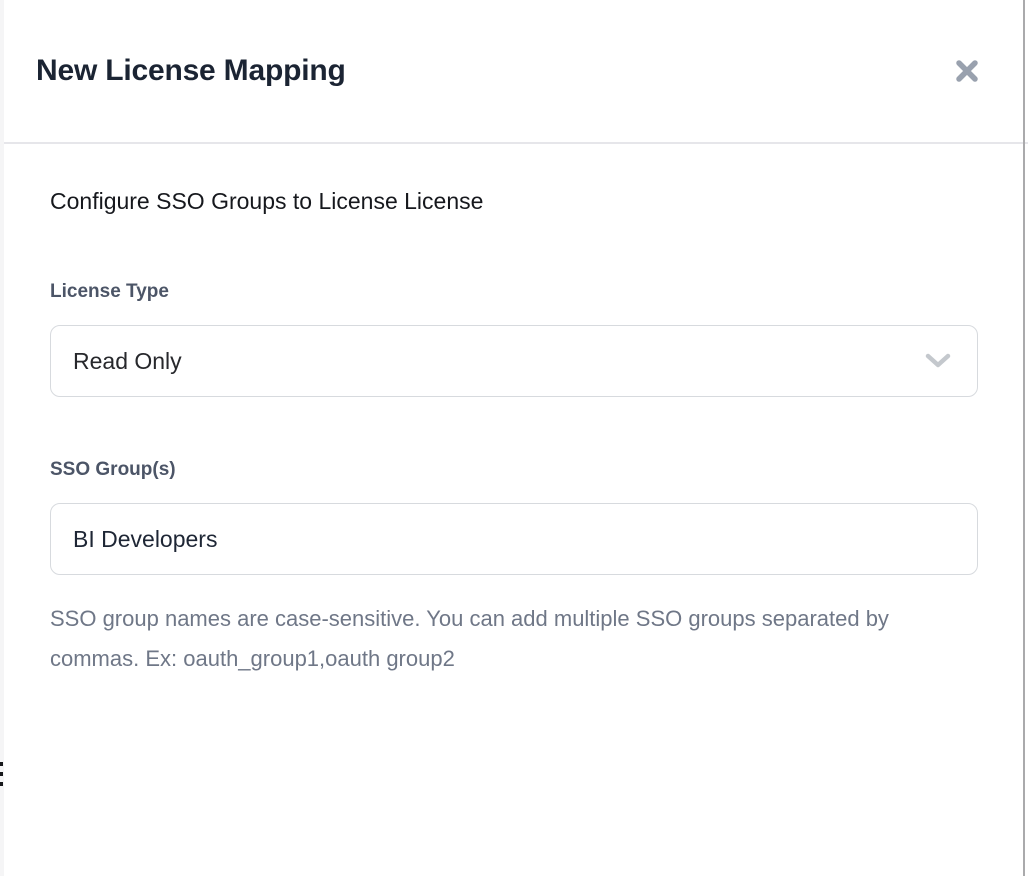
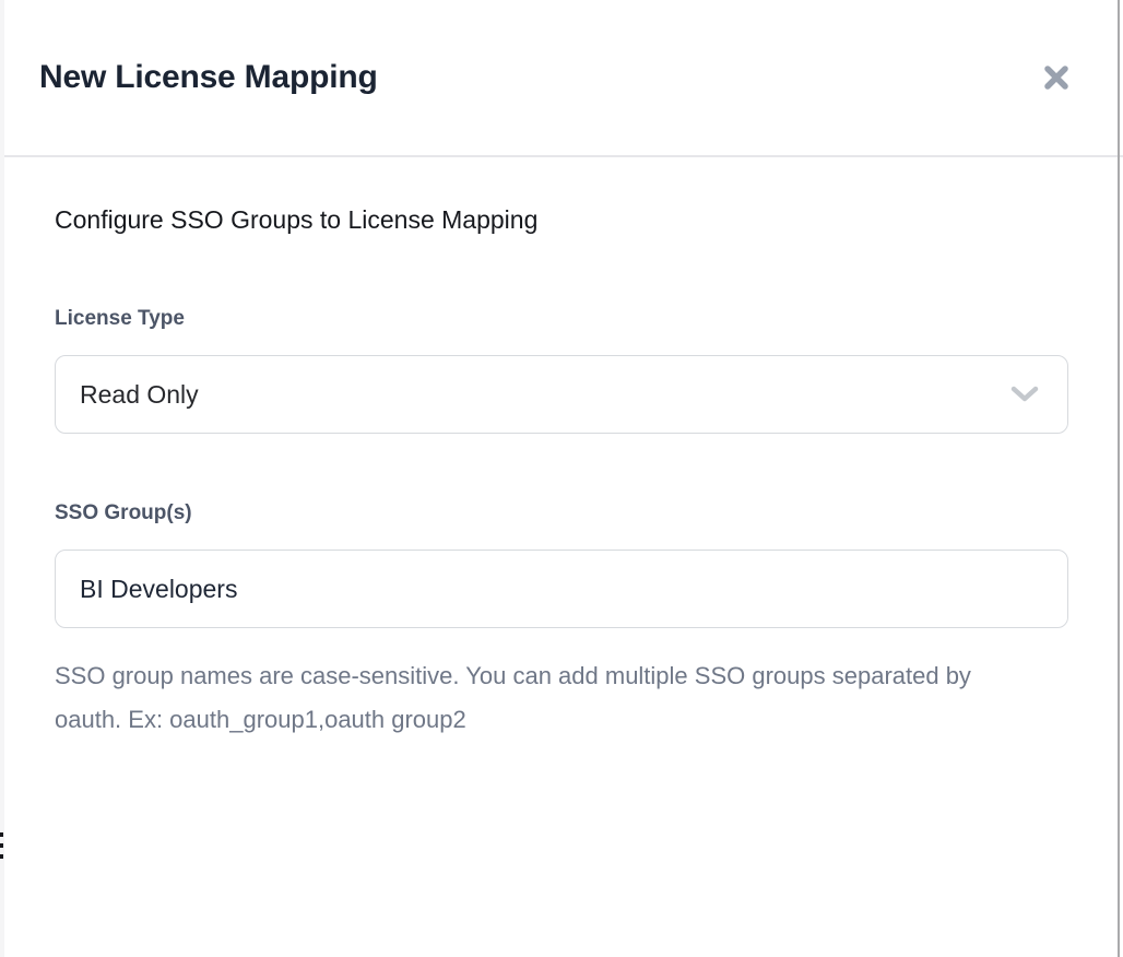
  New License Mapping
- Configure SSO Groups to License License
+ Configure SSO Groups to License Mapping
  License Type
  Read Only
  SSO Group(s)
  BI Developers
- SSO group names are case-sensitive. You can add multiple SSO groups separated by commas. Ex: oauth_group1,oauth group2
+ SSO group names are case-sensitive. You can add multiple SSO groups separated by oauth. Ex: oauth_group1,oauth group2
